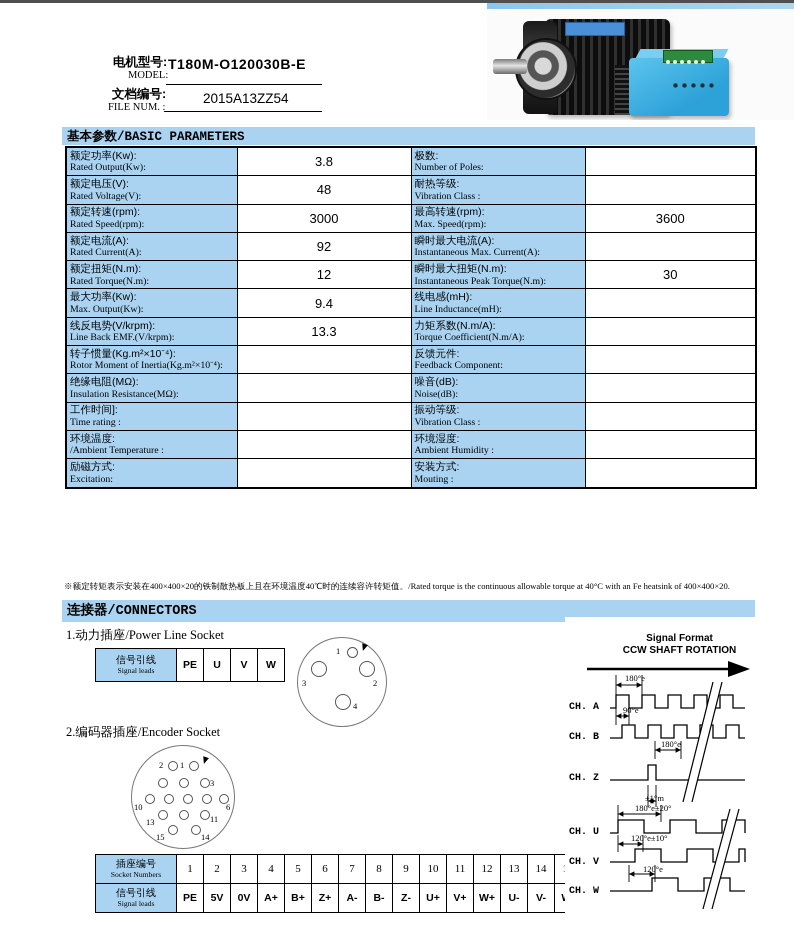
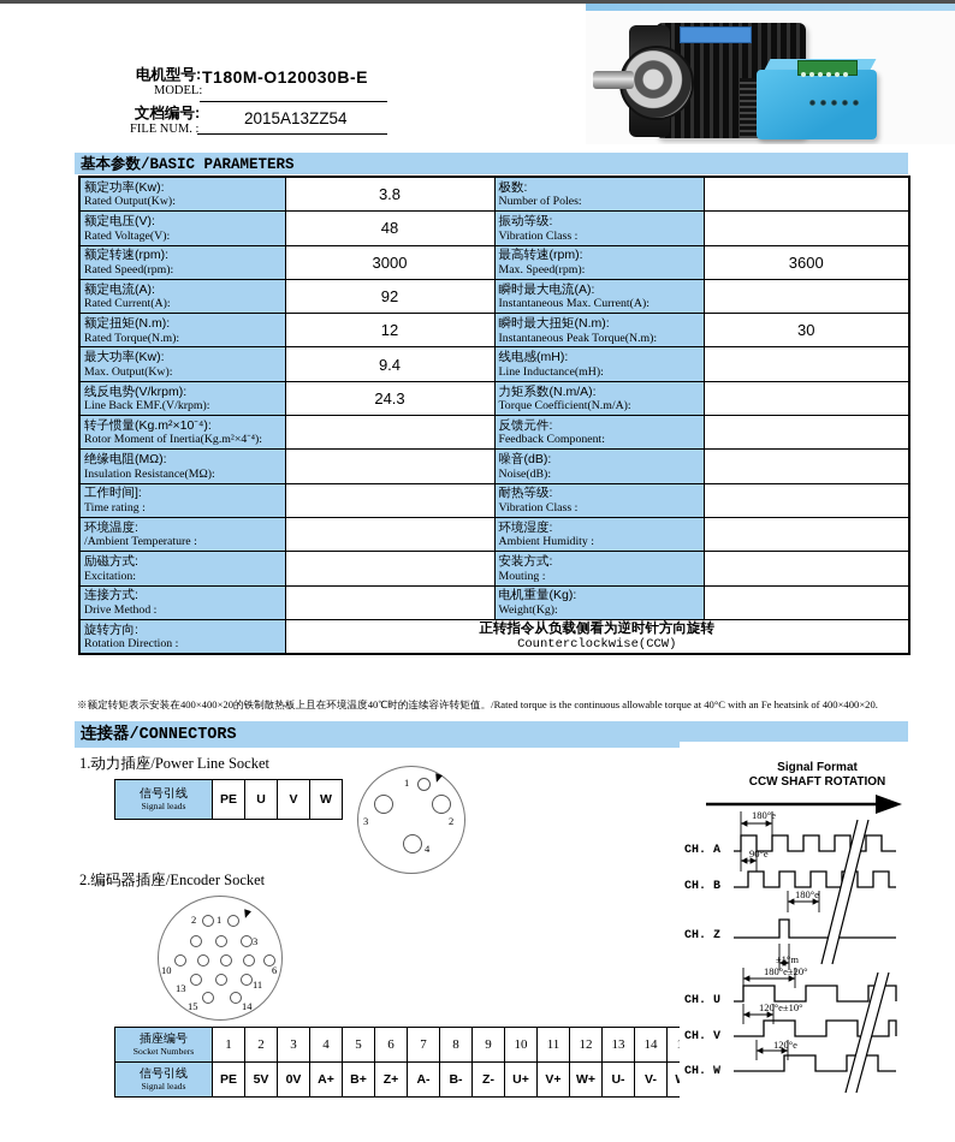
  电机型号:
  MODEL:
  T180M-O120030B-E
  文档编号:
  FILE NUM. :
  2015A13ZZ54
  基本参数/BASIC PARAMETERS
  额定功率(Kw):Rated Output(Kw):	3.8	极数:Number of Poles:
- 额定电压(V):Rated Voltage(V):	48	耐热等级:Vibration Class :
+ 额定电压(V):Rated Voltage(V):	48	振动等级:Vibration Class :
  额定转速(rpm):Rated Speed(rpm):	3000	最高转速(rpm):Max. Speed(rpm):	3600
  额定电流(A):Rated Current(A):	92	瞬时最大电流(A):Instantaneous Max. Current(A):
  额定扭矩(N.m):Rated Torque(N.m):	12	瞬时最大扭矩(N.m):Instantaneous Peak Torque(N.m):	30
  最大功率(Kw):Max. Output(Kw):	9.4	线电感(mH):Line Inductance(mH):
- 线反电势(V/krpm):Line Back EMF.(V/krpm):	13.3	力矩系数(N.m/A):Torque Coefficient(N.m/A):
+ 线反电势(V/krpm):Line Back EMF.(V/krpm):	24.3	力矩系数(N.m/A):Torque Coefficient(N.m/A):
- 转子惯量(Kg.m²×10⁻⁴):Rotor Moment of Inertia(Kg.m²×10⁻⁴):		反馈元件:Feedback Component:
+ 转子惯量(Kg.m²×10⁻⁴):Rotor Moment of Inertia(Kg.m²×4⁻⁴):		反馈元件:Feedback Component:
  绝缘电阻(MΩ):Insulation Resistance(MΩ):		噪音(dB):Noise(dB):
- 工作时间]:Time rating :		振动等级:Vibration Class :
+ 工作时间]:Time rating :		耐热等级:Vibration Class :
  环境温度:/Ambient Temperature :		环境湿度:Ambient Humidity :
  励磁方式:Excitation:		安装方式:Mouting :
+ 连接方式:Drive Method :		电机重量(Kg):Weight(Kg):
+ 旋转方向:Rotation Direction :	正转指令从负载侧看为逆时针方向旋转Counterclockwise(CCW)
  ※额定转矩表示安装在400×400×20的铁制散热板上且在环境温度40℃时的连续容许转矩值。/Rated torque is the continuous allowable torque at 40°C with an Fe heatsink of 400×400×20.
  连接器/CONNECTORS
  1.动力插座/Power Line Socket
  信号引线Signal leads	PE	U	V	W
  1
  2
  3
  4
  2.编码器插座/Encoder Socket
  2
  1
  3
  10
  6
  13
  11
  15
  14
  插座编号Socket Numbers	1	2	3	4	5	6	7	8	9	10	11	12	13	14
  信号引线Signal leads	PE	5V	0V	A+	B+	Z+	A-	B-	Z-	U+	V+	W+	U-	V-
  Signal Format
  CCW SHAFT ROTATION
  CH. A
  CH. B
  CH. Z
  CH. U
  CH. V
  CH. W
  180°e
  9°e
  180°e
  ±1m
  180°e±20°
  120°e±10°
  120°e
